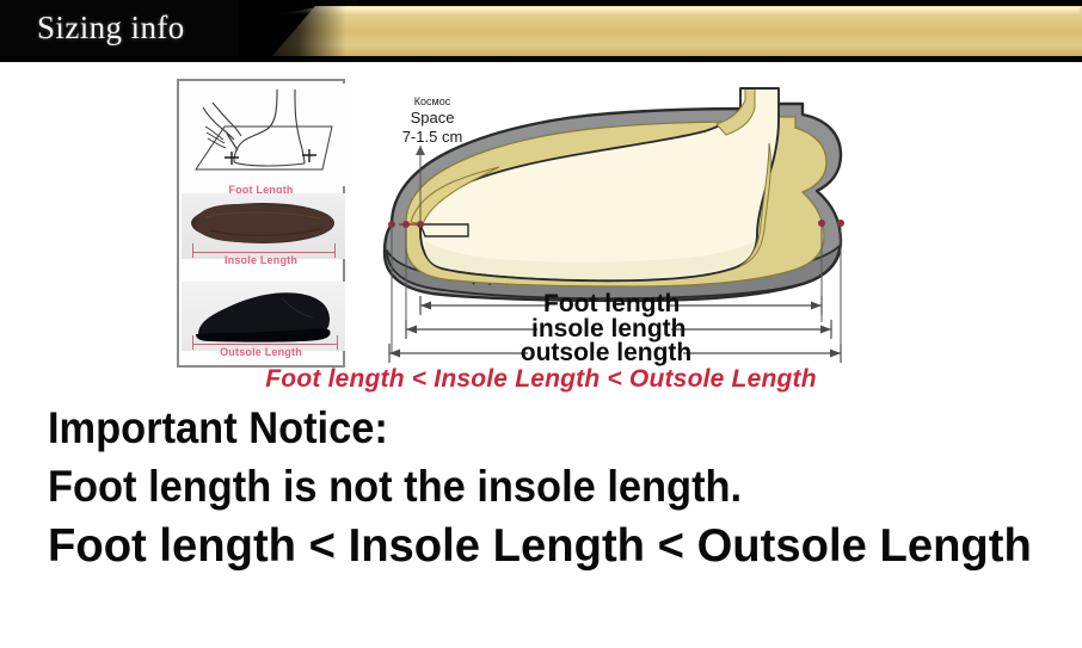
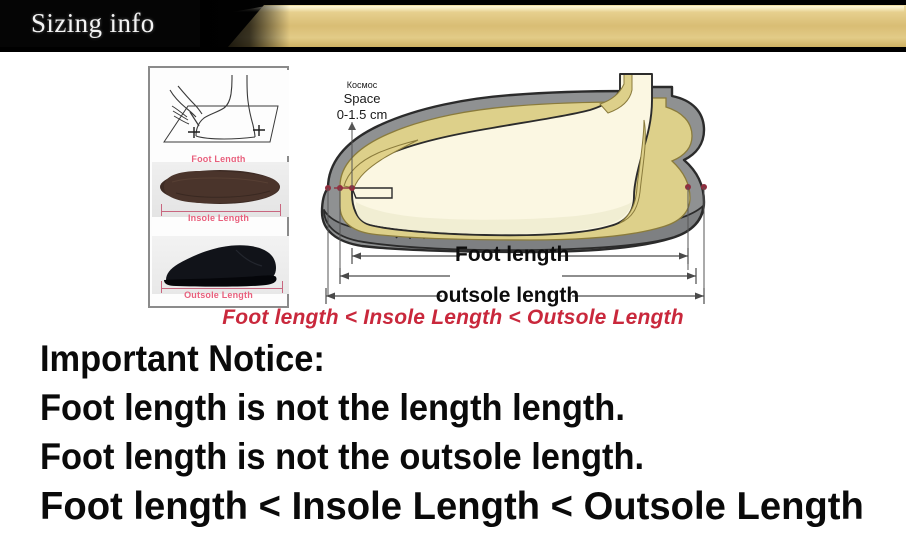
  Sizing info
  Foot Length
  Insole Length
  Outsole Length
  Космос
  Space
- 7-1.5 cm
+ 0-1.5 cm
  Foot length
- insole length
  outsole length
  Foot length < Insole Length < Outsole Length
  Important Notice:
- Foot length is not the insole length.
+ Foot length is not the length length.
+ Foot length is not the outsole length.
  Foot length < Insole Length < Outsole Length
